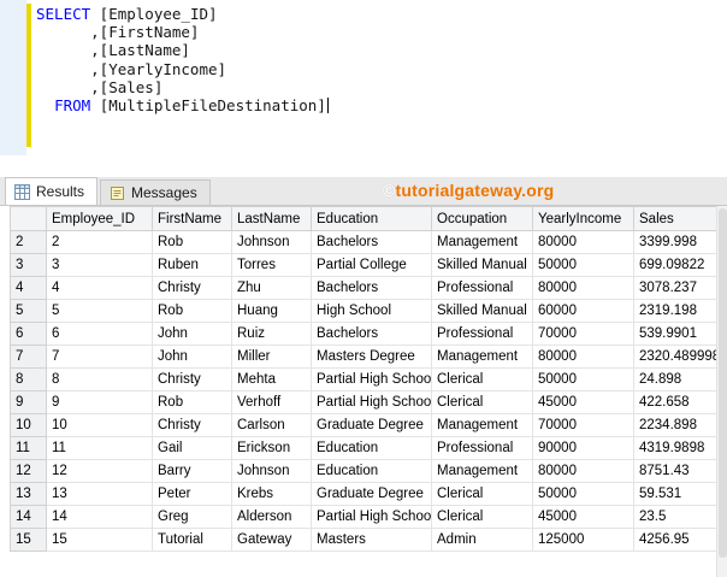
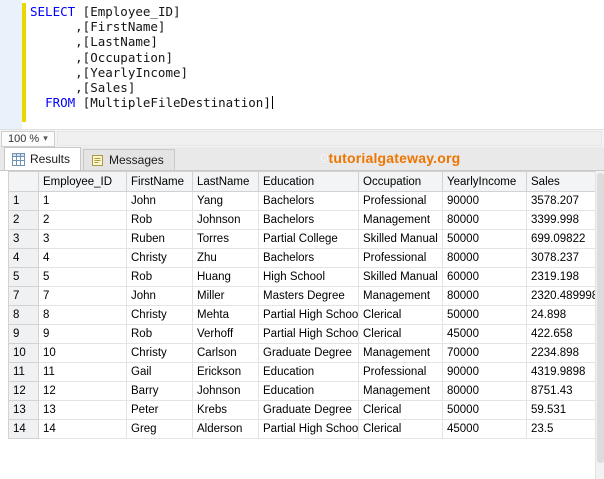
  SELECT [Employee_ID]
  ,[FirstName]
  ,[LastName]
+ ,[Occupation]
  ,[YearlyIncome]
  ,[Sales]
  FROM [MultipleFileDestination]
+ 100 %
+ ▾
  Results
  Messages
  ©tutorialgateway.org
  	Employee_ID	FirstName	LastName	Education	Occupation	YearlyIncome	Sales
+ 1	1	John	Yang	Bachelors	Professional	90000	3578.207
  2	2	Rob	Johnson	Bachelors	Management	80000	3399.998
  3	3	Ruben	Torres	Partial College	Skilled Manual	50000	699.09822
  4	4	Christy	Zhu	Bachelors	Professional	80000	3078.237
  5	5	Rob	Huang	High School	Skilled Manual	60000	2319.198
- 6	6	John	Ruiz	Bachelors	Professional	70000	539.9901
  7	7	John	Miller	Masters Degree	Management	80000	2320.48999
  8	8	Christy	Mehta	Partial High Schoo	Clerical	50000	24.898
  9	9	Rob	Verhoff	Partial High Schoo	Clerical	45000	422.658
  10	10	Christy	Carlson	Graduate Degree	Management	70000	2234.898
  11	11	Gail	Erickson	Education	Professional	90000	4319.9898
  12	12	Barry	Johnson	Education	Management	80000	8751.43
  13	13	Peter	Krebs	Graduate Degree	Clerical	50000	59.531
  14	14	Greg	Alderson	Partial High Schoo	Clerical	45000	23.5
- 15	15	Tutorial	Gateway	Masters	Admin	125000	4256.95
